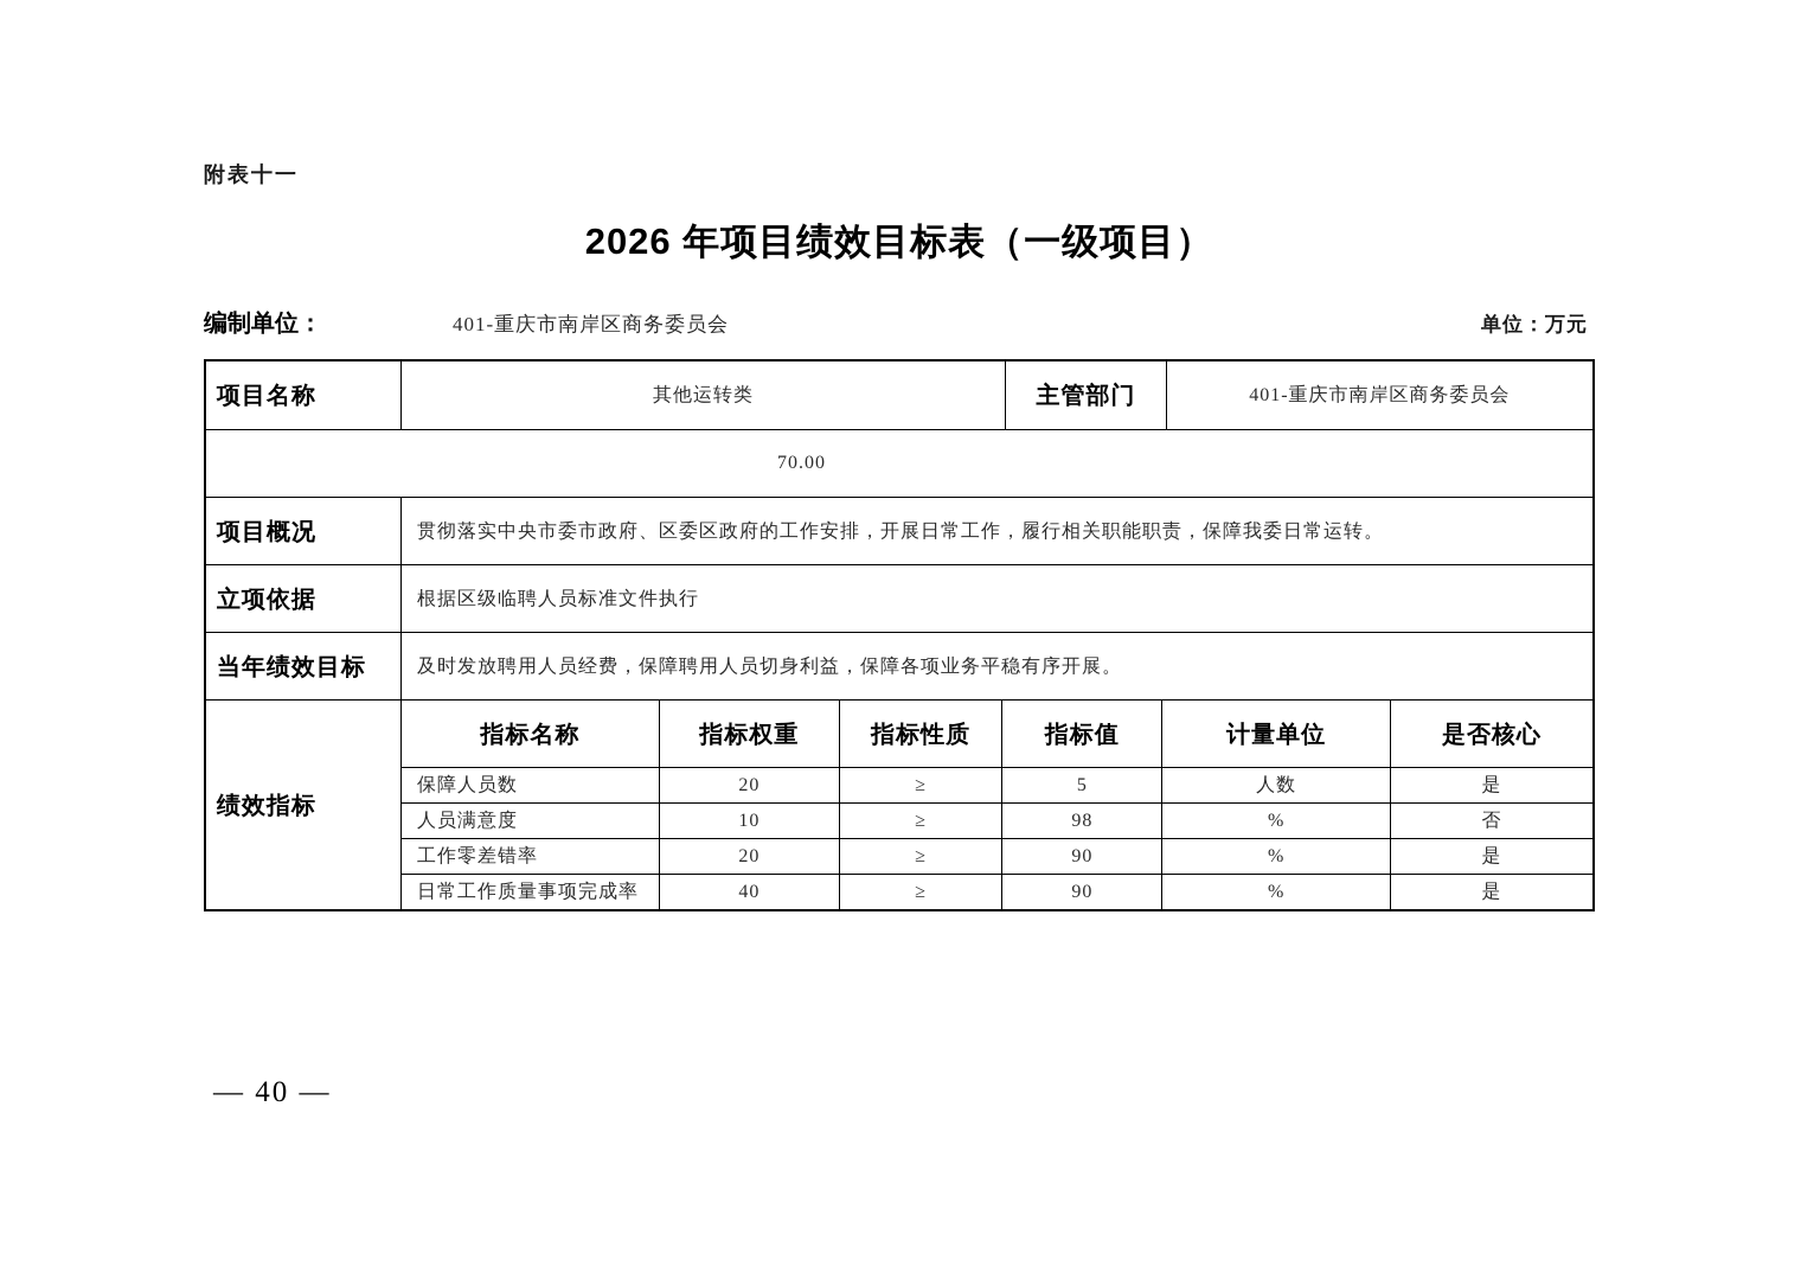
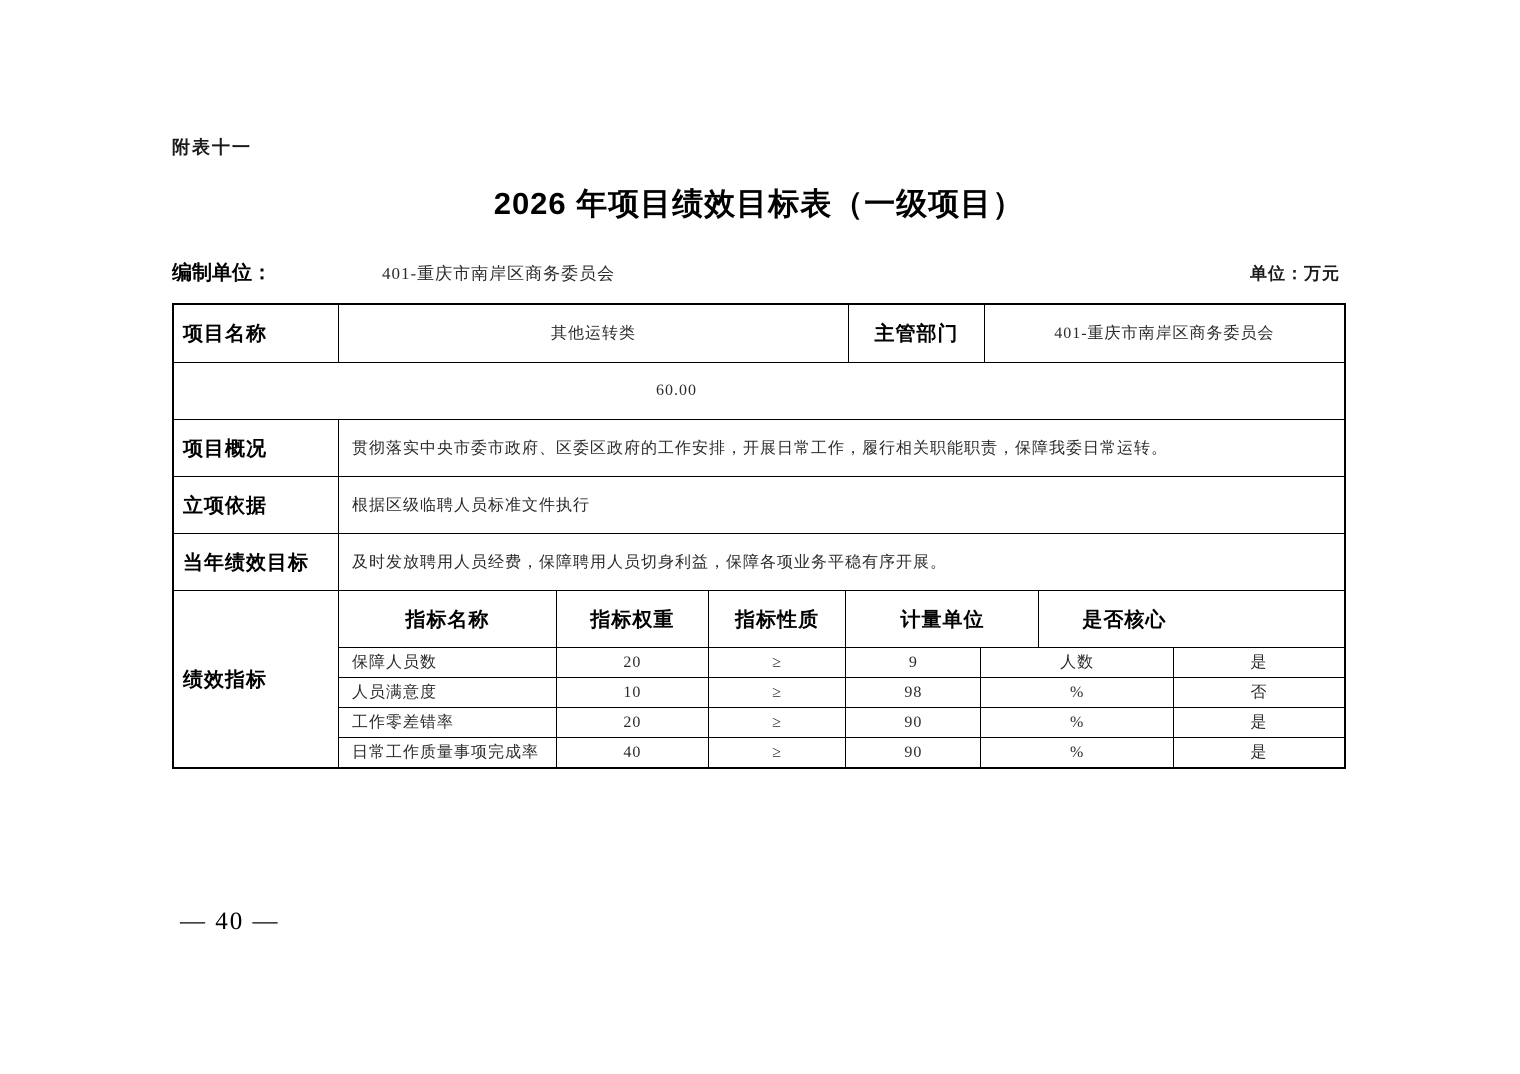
  附表十一
  2026 年项目绩效目标表（一级项目）
  编制单位：
  401-重庆市南岸区商务委员会
  单位：万元
  项目名称
  其他运转类
  主管部门
  401-重庆市南岸区商务委员会
- 70.00
+ 60.00
  项目概况
  贯彻落实中央市委市政府、区委区政府的工作安排，开展日常工作，履行相关职能职责，保障我委日常运转。
  立项依据
  根据区级临聘人员标准文件执行
  当年绩效目标
  及时发放聘用人员经费，保障聘用人员切身利益，保障各项业务平稳有序开展。
  绩效指标
  指标名称
  指标权重
  指标性质
- 指标值
  计量单位
  是否核心
  保障人员数
  20
  ≥
- 5
+ 9
  人数
  是
  人员满意度
  10
  ≥
  98
  %
  否
  工作零差错率
  20
  ≥
  90
  %
  是
  日常工作质量事项完成率
  40
  ≥
  90
  %
  是
  — 40 —
